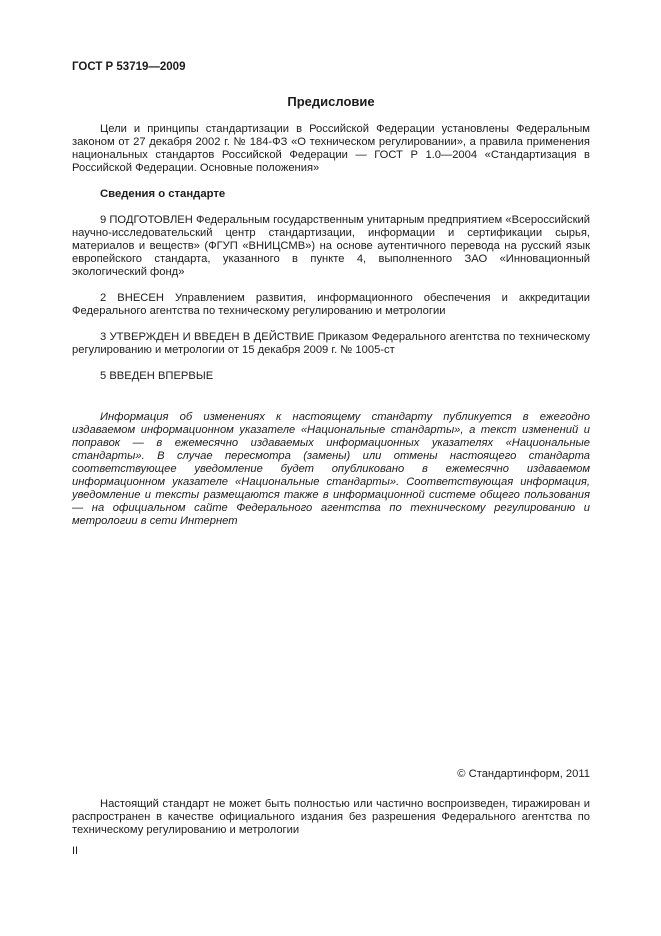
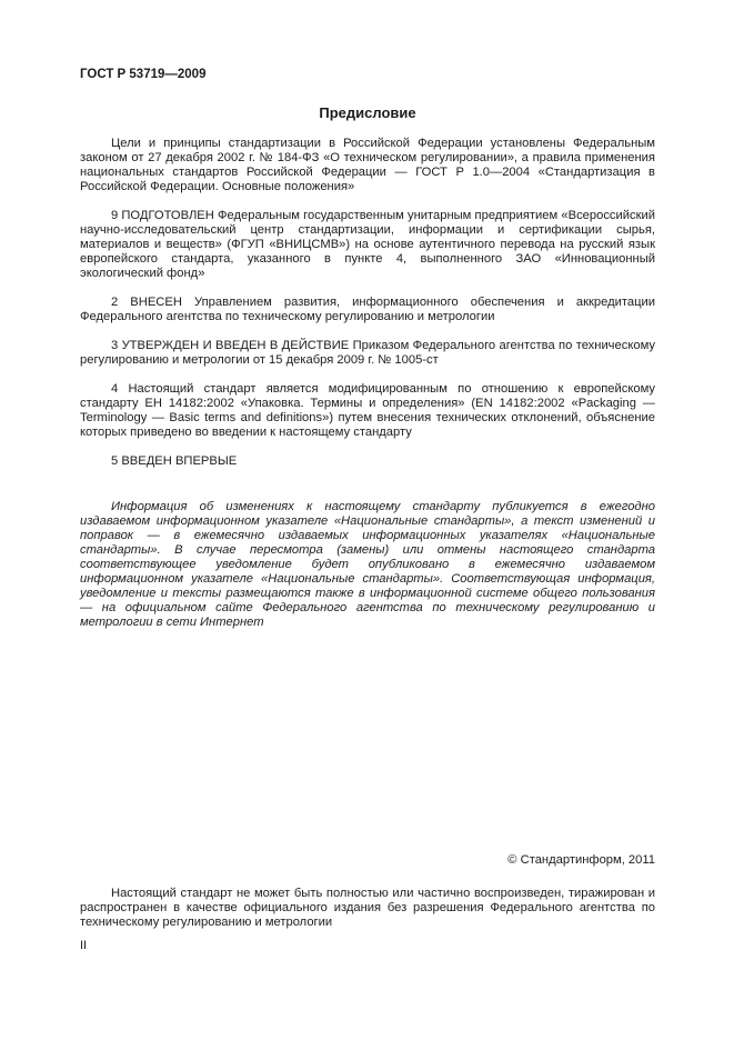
  ГОСТ Р 53719—2009
  Предисловие
  Цели и принципы стандартизации в Российской Федерации установлены Федеральным законом от 27 декабря 2002 г. № 184-ФЗ «О техническом регулировании», а правила применения национальных стандартов Российской Федерации — ГОСТ Р 1.0—2004 «Стандартизация в Российской Федерации. Основные положения»
- Сведения о стандарте
  9 ПОДГОТОВЛЕН Федеральным государственным унитарным предприятием «Всероссийский научно-исследовательский центр стандартизации, информации и сертификации сырья, материалов и веществ» (ФГУП «ВНИЦСМВ») на основе аутентичного перевода на русский язык европейского стандарта, указанного в пункте 4, выполненного ЗАО «Инновационный экологический фонд»
  2 ВНЕСЕН Управлением развития, информационного обеспечения и аккредитации Федерального агентства по техническому регулированию и метрологии
  3 УТВЕРЖДЕН И ВВЕДЕН В ДЕЙСТВИЕ Приказом Федерального агентства по техническому регулированию и метрологии от 15 декабря 2009 г. № 1005-ст
+ 4 Настоящий стандарт является модифицированным по отношению к европейскому стандарту ЕН 14182:2002 «Упаковка. Термины и определения» (EN 14182:2002 «Packaging — Terminology — Basic terms and definitions») путем внесения технических отклонений, объяснение которых приведено во введении к настоящему стандарту
  5 ВВЕДЕН ВПЕРВЫЕ
  Информация об изменениях к настоящему стандарту публикуется в ежегодно издаваемом информационном указателе «Национальные стандарты», а текст изменений и поправок — в ежемесячно издаваемых информационных указателях «Национальные стандарты». В случае пересмотра (замены) или отмены настоящего стандарта соответствующее уведомление будет опубликовано в ежемесячно издаваемом информационном указателе «Национальные стандарты». Соответствующая информация, уведомление и тексты размещаются также в информационной системе общего пользования — на официальном сайте Федерального агентства по техническому регулированию и метрологии в сети Интернет
  © Стандартинформ, 2011
  Настоящий стандарт не может быть полностью или частично воспроизведен, тиражирован и распространен в качестве официального издания без разрешения Федерального агентства по техническому регулированию и метрологии
  II
